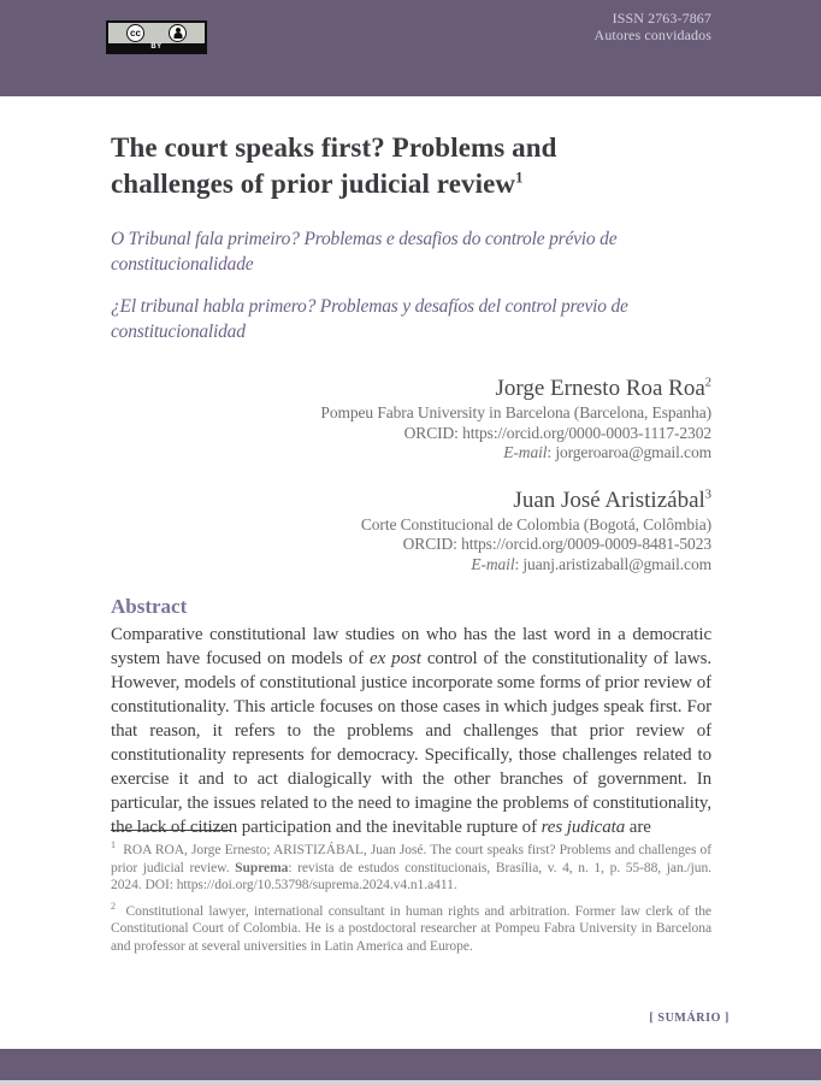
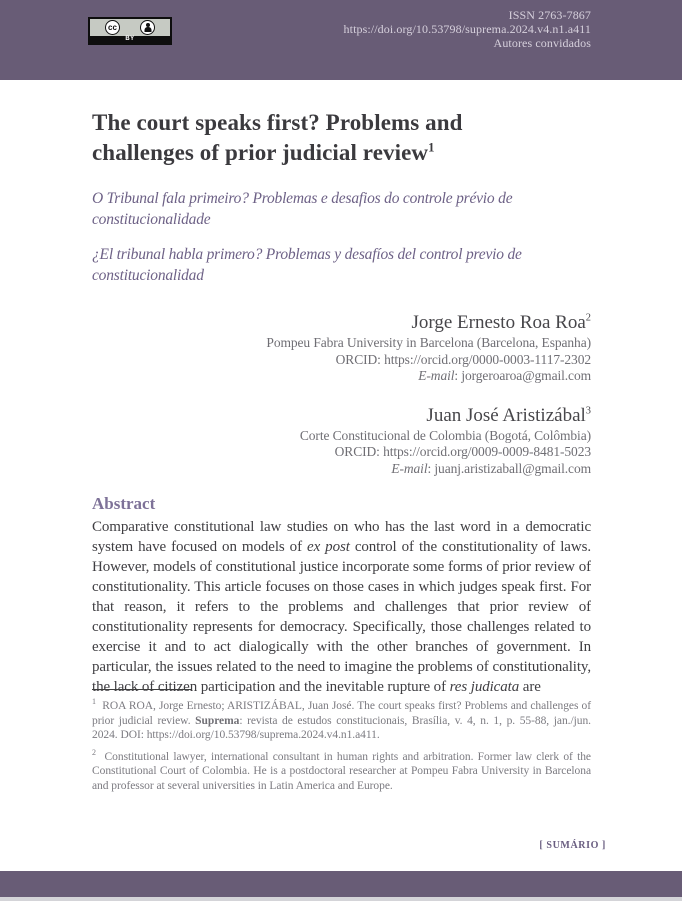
  cc
  ISSN 2763-7867
+ https://doi.org/10.53798/suprema.2024.v4.n1.a411
  Autores convidados
  The court speaks first? Problems and challenges of prior judicial review1
  O Tribunal fala primeiro? Problemas e desafios do controle prévio de constitucionalidade
  ¿El tribunal habla primero? Problemas y desafíos del control previo de constitucionalidad
  Jorge Ernesto Roa Roa2
  Pompeu Fabra University in Barcelona (Barcelona, Espanha)
  ORCID: https://orcid.org/0000-0003-1117-2302
  E-mail: jorgeroaroa@gmail.com
  Juan José Aristizábal3
  Corte Constitucional de Colombia (Bogotá, Colômbia)
  ORCID: https://orcid.org/0009-0009-8481-5023
  E-mail: juanj.aristizaball@gmail.com
  Abstract
  Comparative constitutional law studies on who has the last word in a democratic system have focused on models of ex post control of the constitutionality of laws. However, models of constitutional justice incorporate some forms of prior review of constitutionality. This article focuses on those cases in which judges speak first. For that reason, it refers to the problems and challenges that prior review of constitutionality represents for democracy. Specifically, those challenges related to exercise it and to act dialogically with the other branches of government. In particular, the issues related to the need to imagine the problems of constitutionality, the lack of citizen participation and the inevitable rupture of res judicata are
  1 ROA ROA, Jorge Ernesto; ARISTIZÁBAL, Juan José. The court speaks first? Problems and challenges of prior judicial review. Suprema: revista de estudos constitucionais, Brasília, v. 4, n. 1, p. 55-88, jan./jun. 2024. DOI: https://doi.org/10.53798/suprema.2024.v4.n1.a411.
  2 Constitutional lawyer, international consultant in human rights and arbitration. Former law clerk of the Constitutional Court of Colombia. He is a postdoctoral researcher at Pompeu Fabra University in Barcelona and professor at several universities in Latin America and Europe.
  [ SUMÁRIO ]
